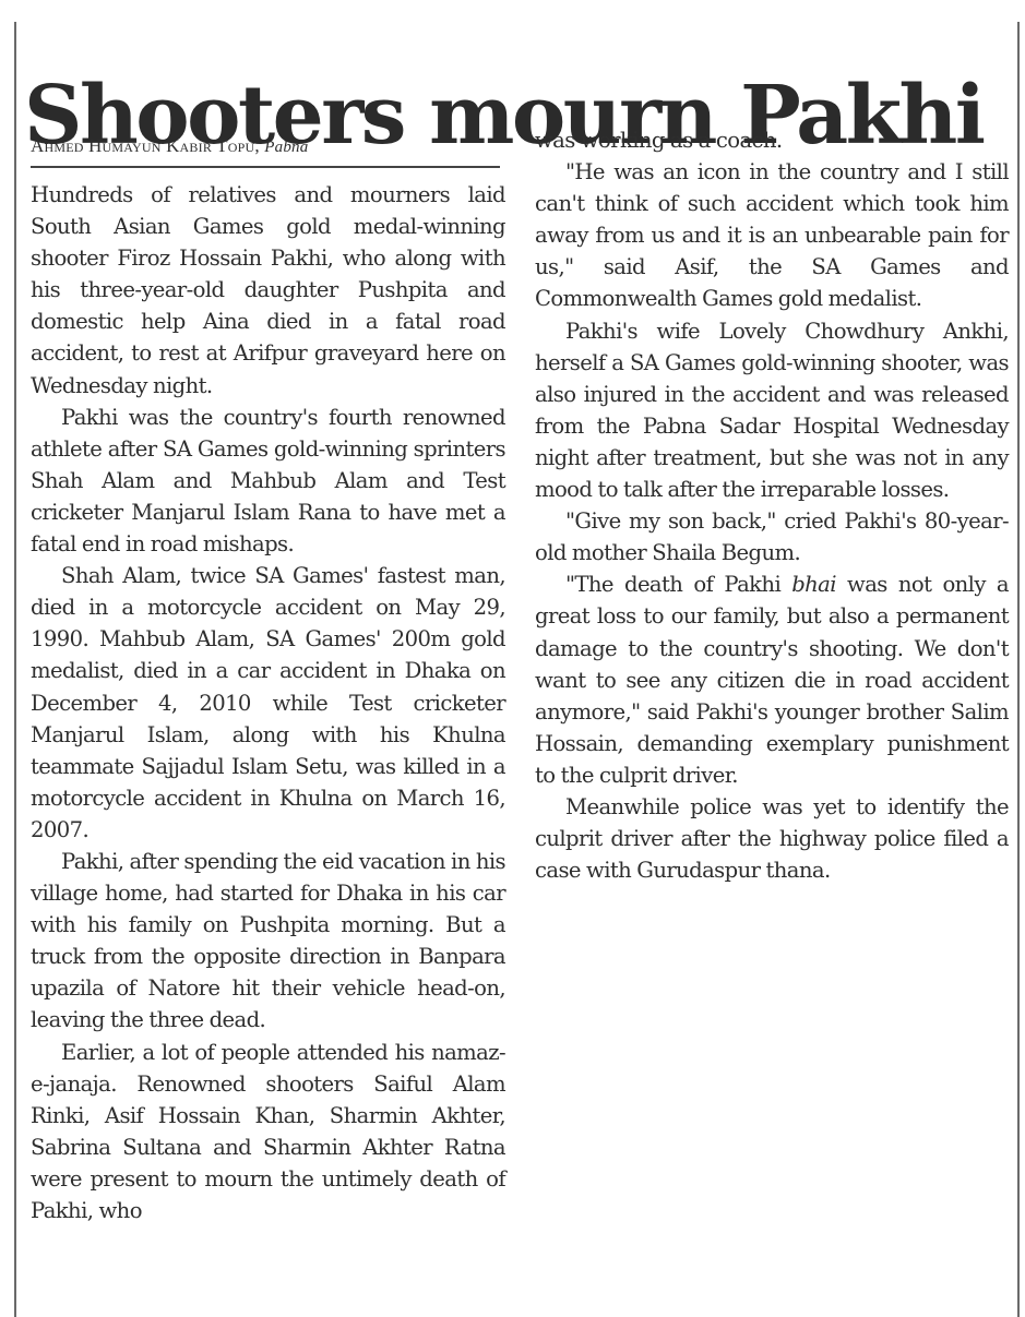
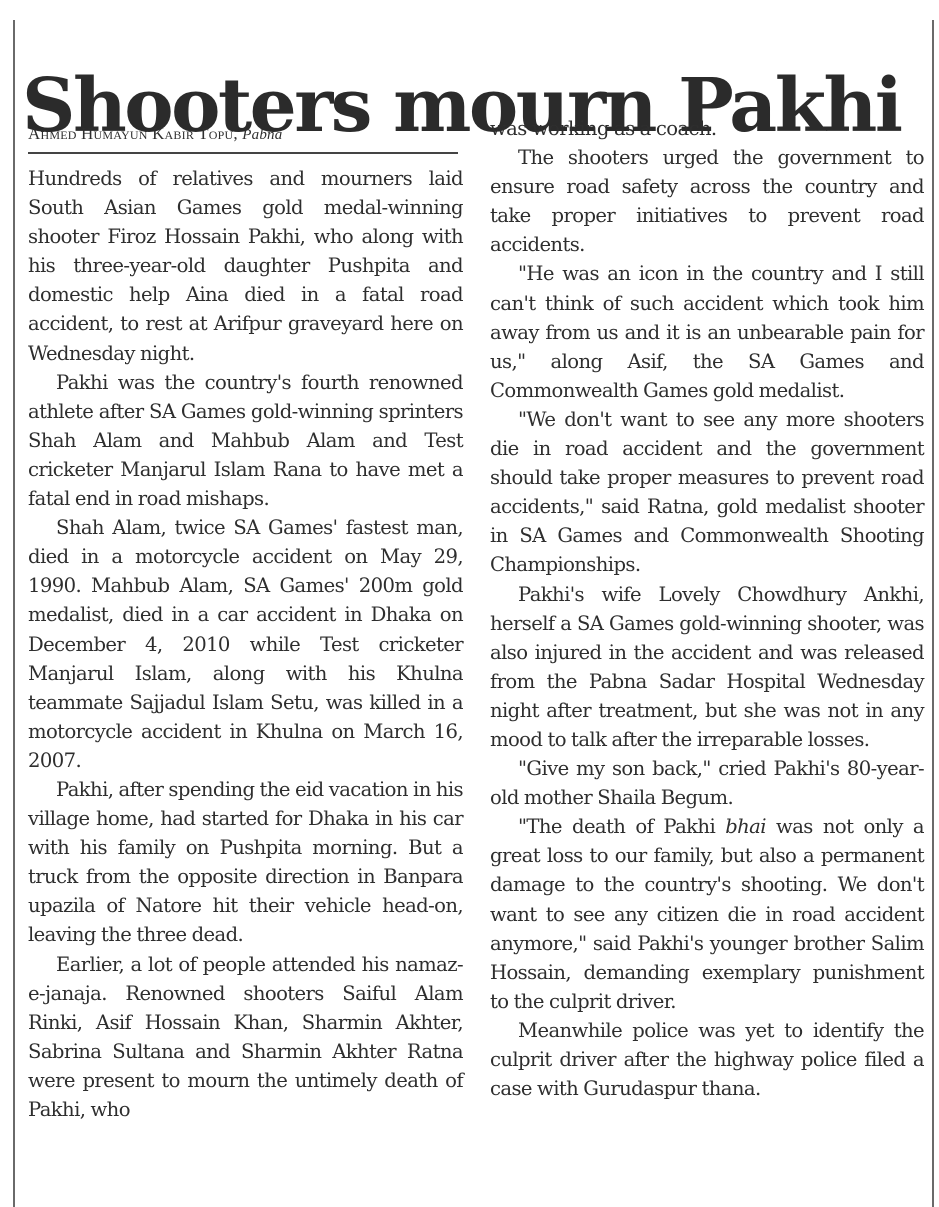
  Shooters mourn Pakhi
  Ahmed Humayun Kabir Topu, Pabna
  Hundreds of relatives and mourners laid South Asian Games gold medal-winning shooter Firoz Hossain Pakhi, who along with his three-year-old daughter Pushpita and domestic help Aina died in a fatal road accident, to rest at Arifpur graveyard here on Wednesday night.
  Pakhi was the country's fourth renowned athlete after SA Games gold-winning sprinters Shah Alam and Mahbub Alam and Test cricketer Manjarul Islam Rana to have met a fatal end in road mishaps.
  Shah Alam, twice SA Games' fastest man, died in a motorcycle accident on May 29, 1990. Mahbub Alam, SA Games' 200m gold medalist, died in a car accident in Dhaka on December 4, 2010 while Test cricketer Manjarul Islam, along with his Khulna teammate Sajjadul Islam Setu, was killed in a motorcycle accident in Khulna on March 16, 2007.
  Pakhi, after spending the eid vacation in his village home, had started for Dhaka in his car with his family on Pushpita morning. But a truck from the opposite direction in Banpara upazila of Natore hit their vehicle head-on, leaving the three dead.
  Earlier, a lot of people attended his namaz-e-janaja. Renowned shooters Saiful Alam Rinki, Asif Hossain Khan, Sharmin Akhter, Sabrina Sultana and Sharmin Akhter Ratna were present to mourn the untimely death of Pakhi, who
  was working as a coach.
+ The shooters urged the government to ensure road safety across the country and take proper initiatives to prevent road accidents.
- "He was an icon in the country and I still can't think of such accident which took him away from us and it is an unbearable pain for us," said Asif, the SA Games and Commonwealth Games gold medalist.
+ "He was an icon in the country and I still can't think of such accident which took him away from us and it is an unbearable pain for us," along Asif, the SA Games and Commonwealth Games gold medalist.
+ "We don't want to see any more shooters die in road accident and the government should take proper measures to prevent road accidents," said Ratna, gold medalist shooter in SA Games and Commonwealth Shooting Championships.
  Pakhi's wife Lovely Chowdhury Ankhi, herself a SA Games gold-winning shooter, was also injured in the accident and was released from the Pabna Sadar Hospital Wednesday night after treatment, but she was not in any mood to talk after the irrep­arable losses.
  "Give my son back," cried Pakhi's 80-year-old mother Shaila Begum.
  "The death of Pakhi bhai was not only a great loss to our family, but also a perma­nent damage to the country's shooting. We don't want to see any citizen die in road accident anymore," said Pakhi's younger brother Salim Hossain, demand­ing exemplary punishment to the culprit driver.
  Meanwhile police was yet to identify the culprit driver after the highway police filed a case with Gurudaspur thana.
